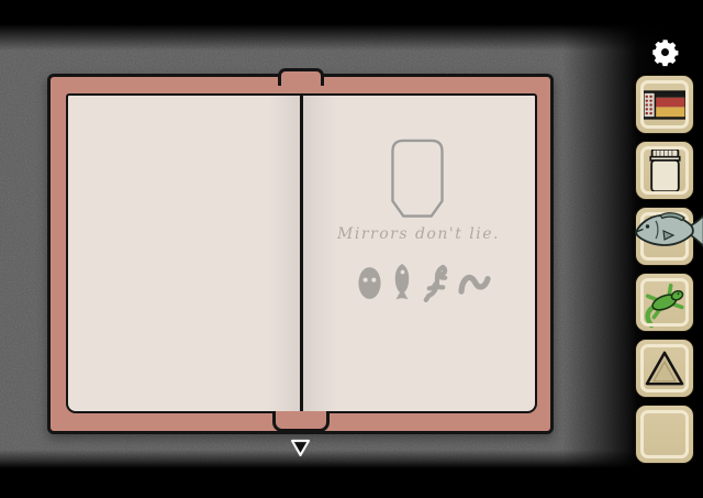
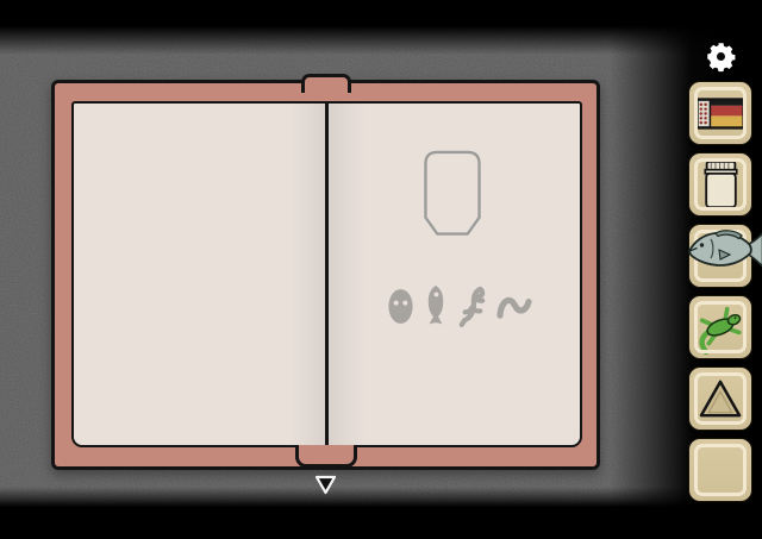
- Mirrors don't lie.
